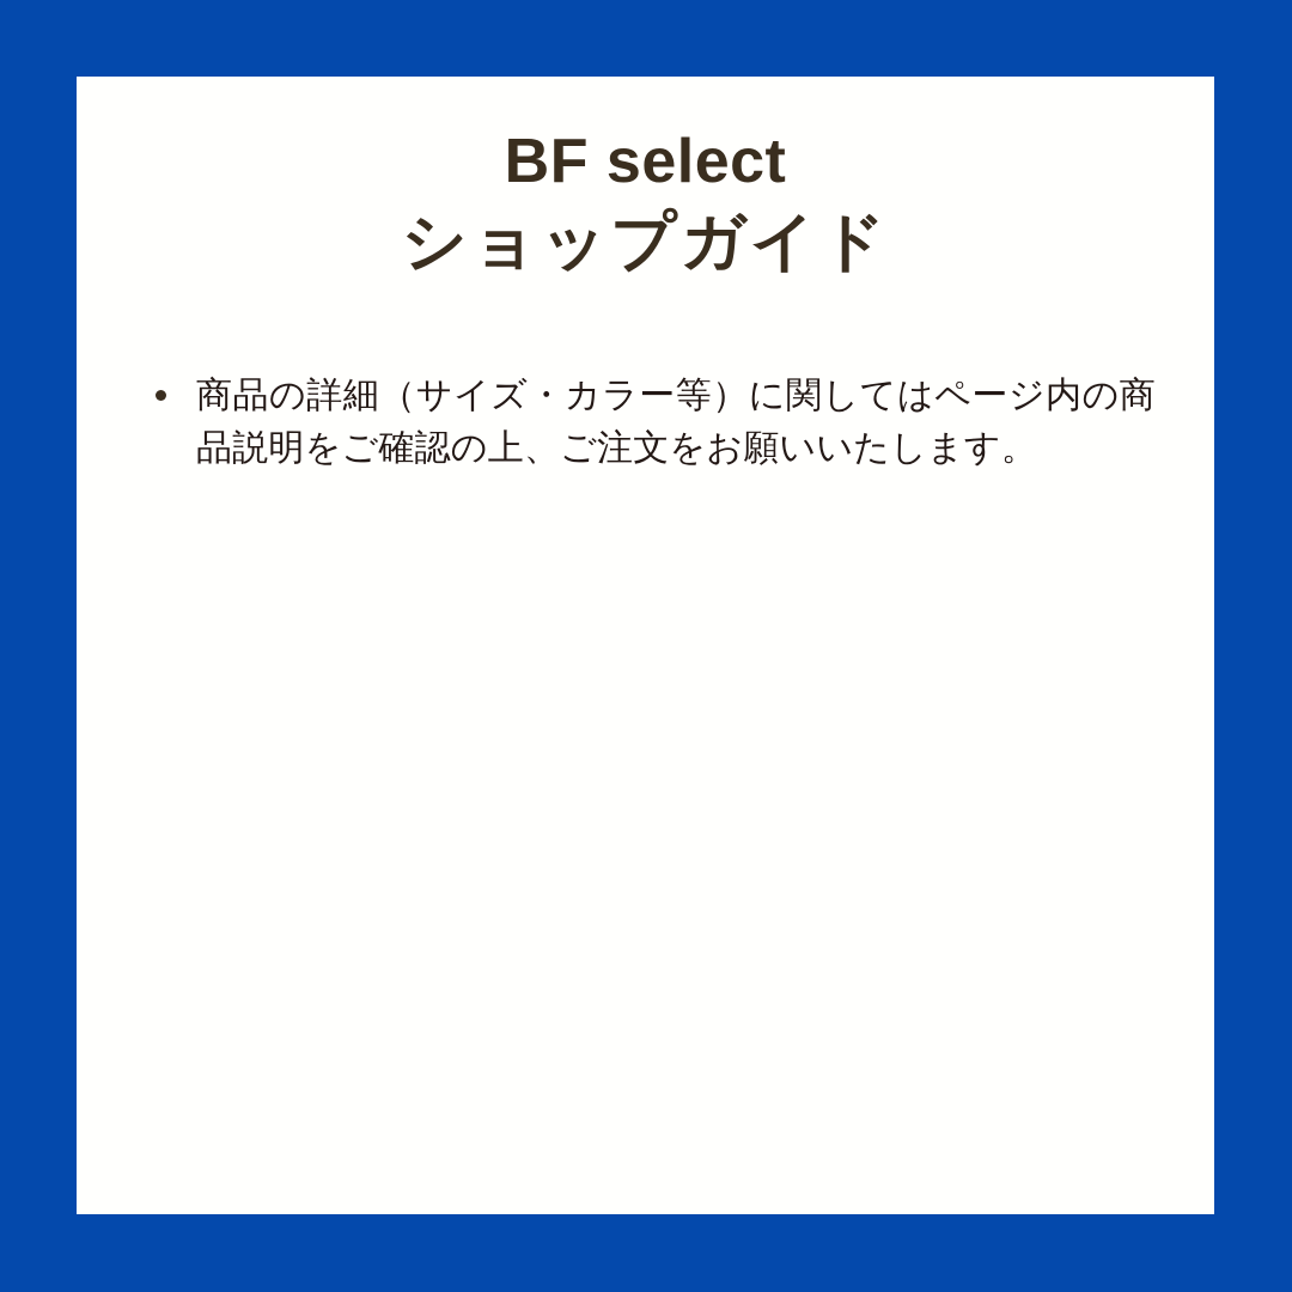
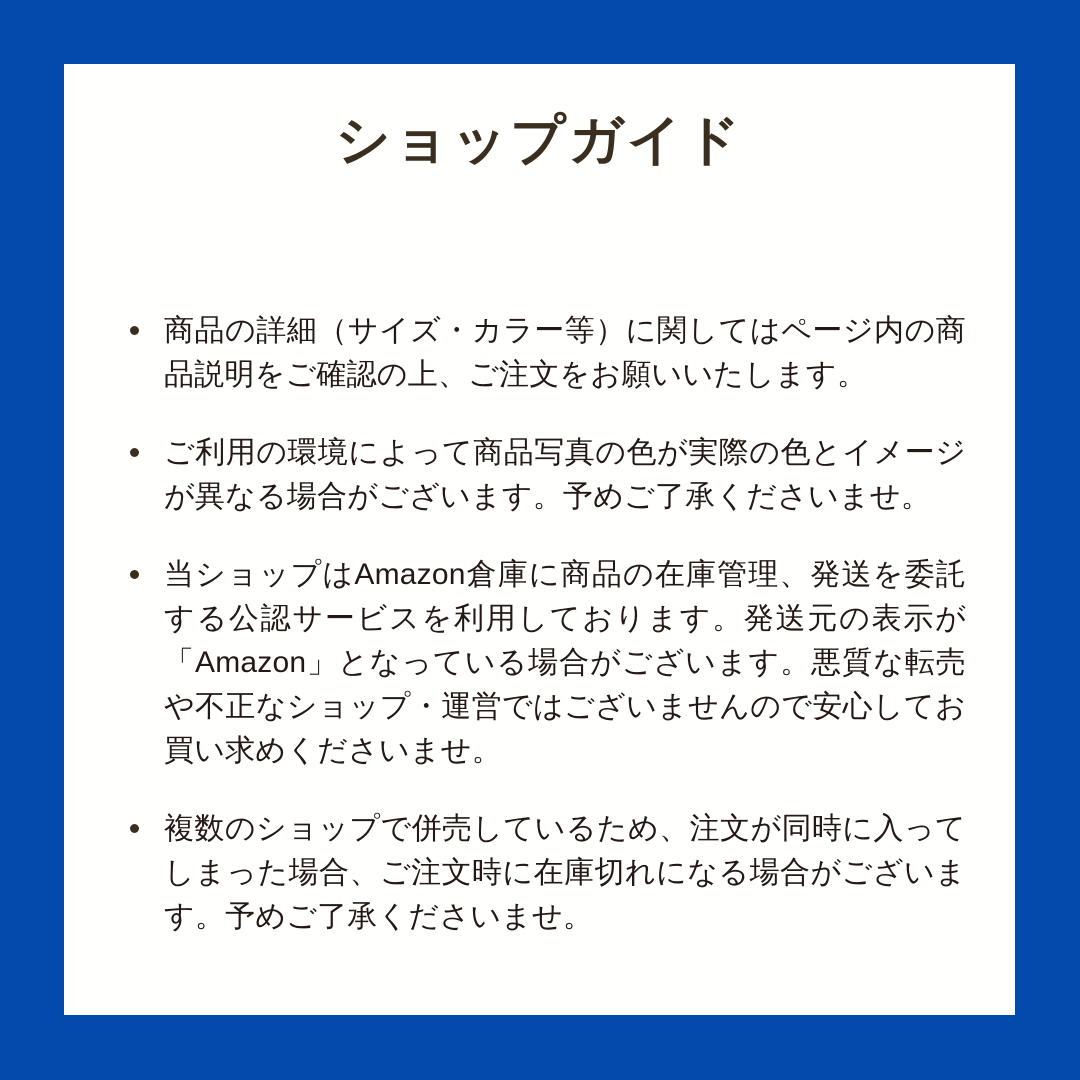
- BF select
  ショップガイド
  商品の詳細（サイズ・カラー等）に関してはページ内の商品説明をご確認の上、ご注文をお願いいたします。
+ ご利用の環境によって商品写真の色が実際の色とイメージが異なる場合がございます。予めご了承くださいませ。
+ 当ショップはAmazon倉庫に商品の在庫管理、発送を委託する公認サービスを利用しております。発送元の表示が「Amazon」となっている場合がございます。悪質な転売や不正なショップ・運営ではございませんので安心してお買い求めくださいませ。
+ 複数のショップで併売しているため、注文が同時に入ってしまった場合、ご注文時に在庫切れになる場合がございます。予めご了承くださいませ。
